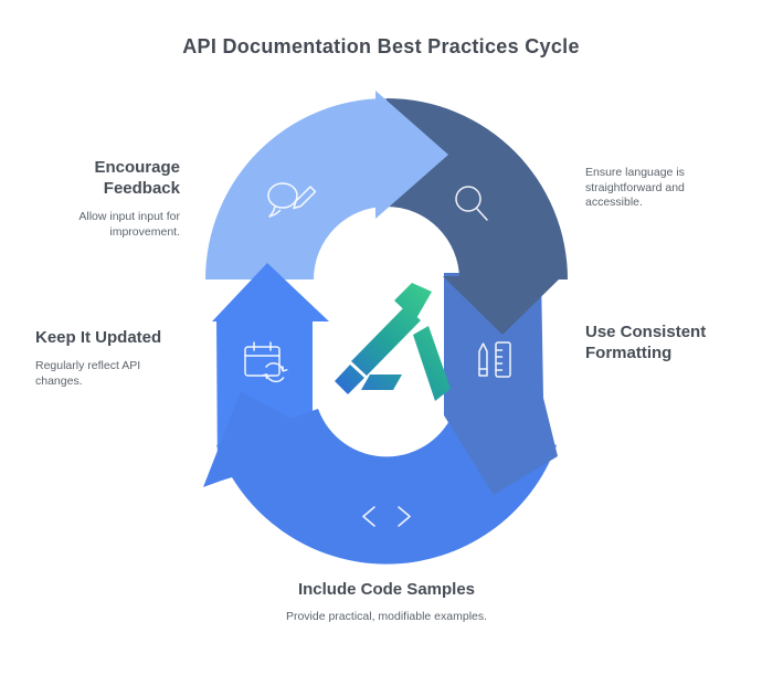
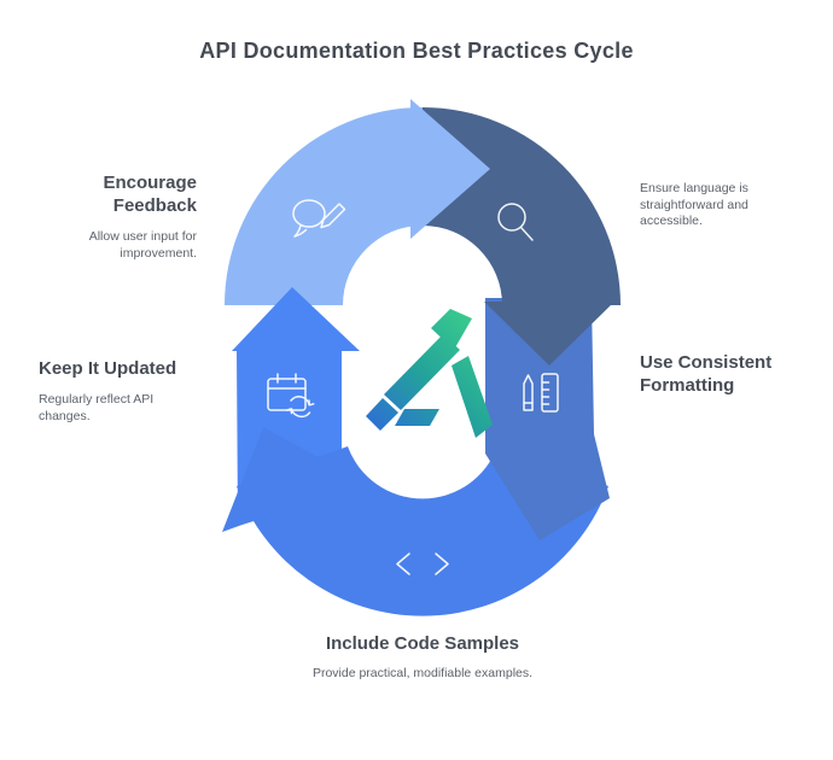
  API Documentation Best Practices Cycle
  Encourage Feedback
- Allow input input for improvement.
+ Allow user input for improvement.
  Ensure language is straightforward and accessible.
  Use Consistent Formatting
  Keep It Updated
  Regularly reflect API changes.
  Include Code Samples
  Provide practical, modifiable examples.
